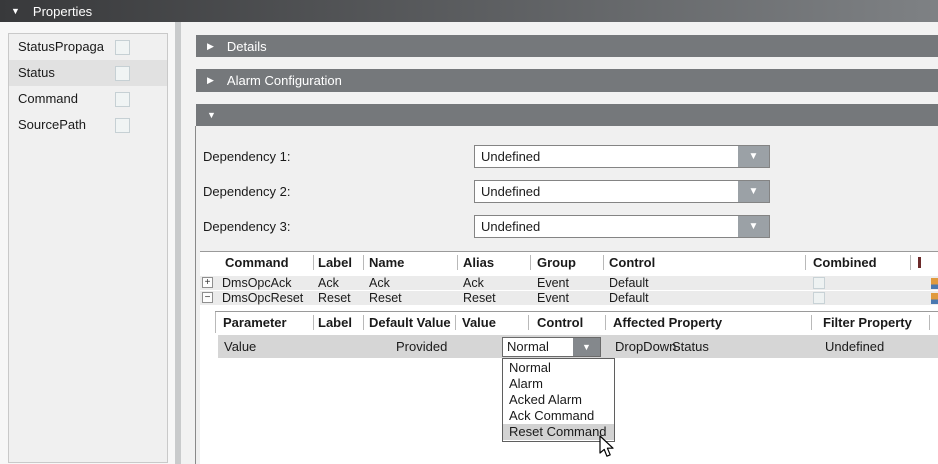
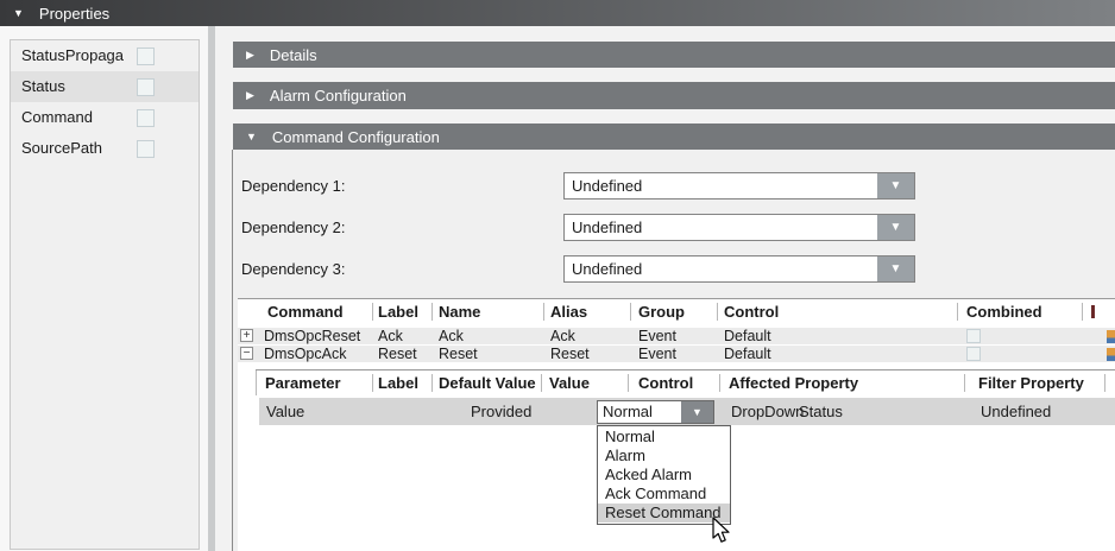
  ▼
  Properties
  StatusPropaga
  Status
  Command
  SourcePath
  ▶
  Details
  ▶
  Alarm Configuration
  ▼
+ Command Configuration
  Dependency 1:
  Undefined
  ▼
  Dependency 2:
  Undefined
  ▼
  Dependency 3:
  Undefined
  ▼
  Command
  Label
  Name
  Alias
  Group
  Control
  Combined
  +
- DmsOpcAck
+ DmsOpcReset
  Ack
  Ack
  Ack
  Event
  Default
  −
- DmsOpcReset
+ DmsOpcAck
  Reset
  Reset
  Reset
  Event
  Default
  Parameter
  Label
  Default Value
  Value
  Control
  Affected Property
  Filter Property
  Value
  Provided
  DropDown
  Status
  Undefined
  Normal
  ▼
  Normal
  Alarm
  Acked Alarm
  Ack Command
  Reset Command
